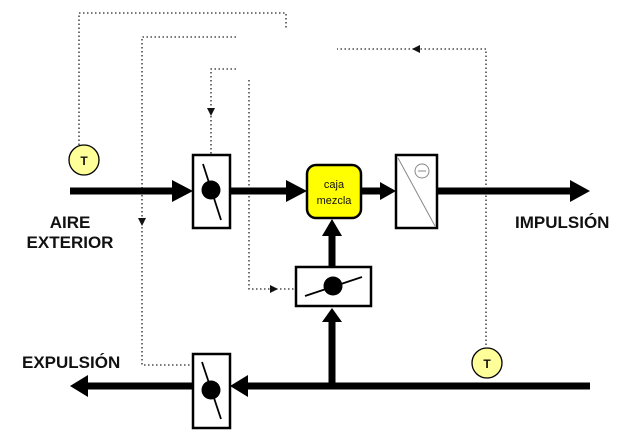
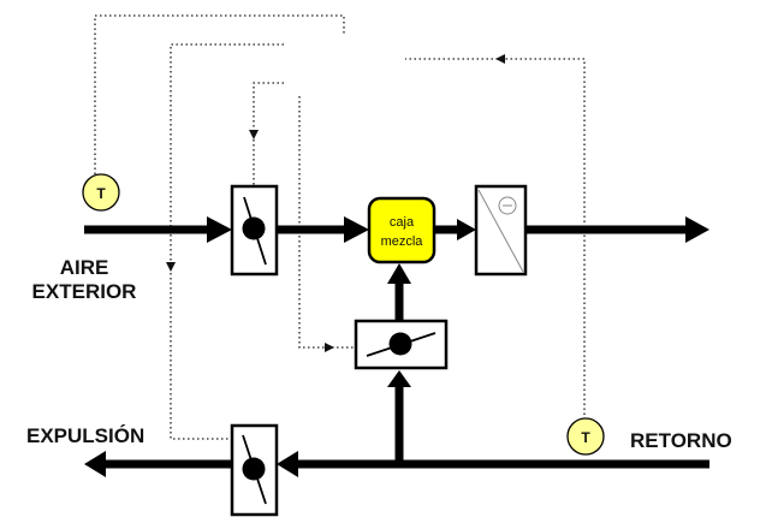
  caja
  mezcla
  T
  T
  AIRE
  EXTERIOR
- IMPULSIÓN
  EXPULSIÓN
+ RETORNO
